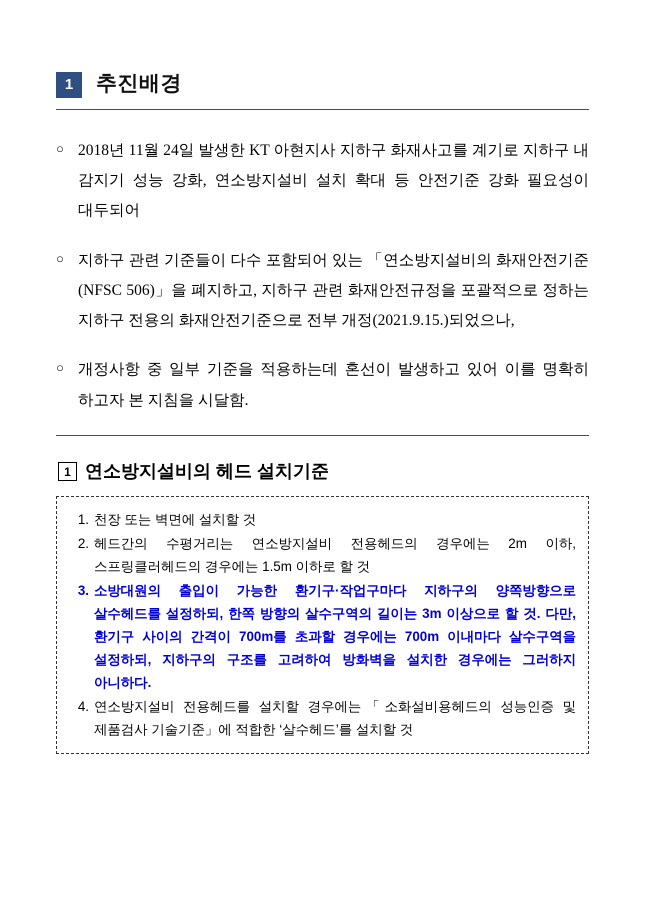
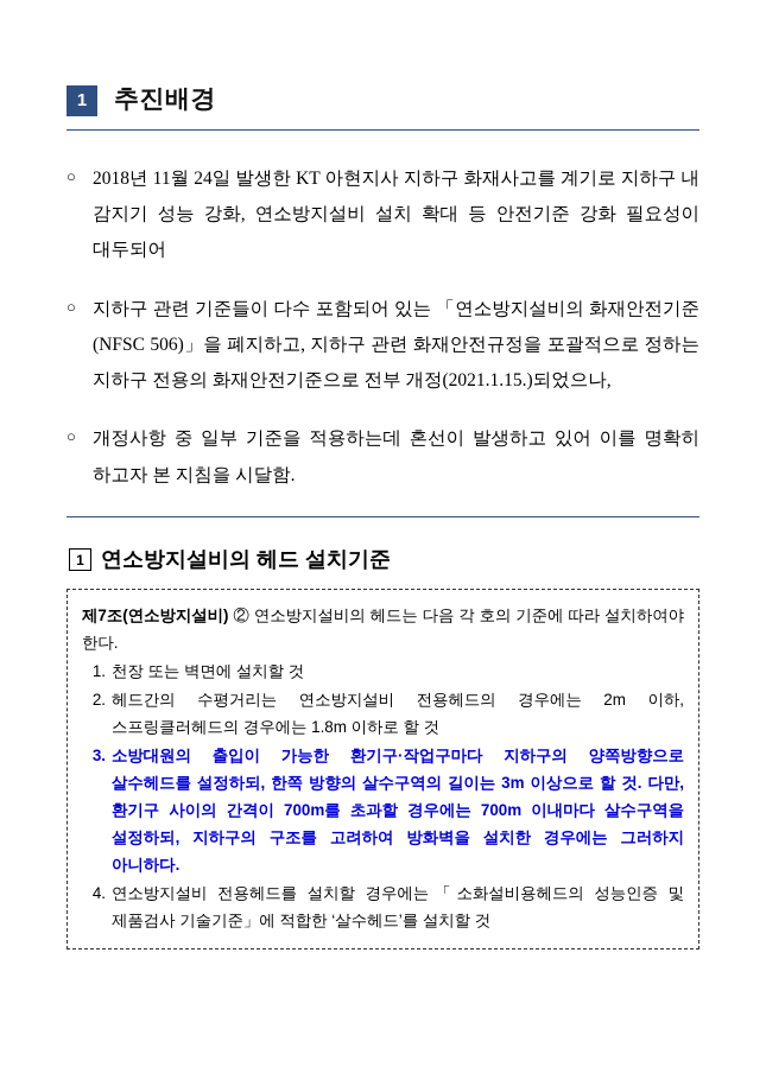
  1
  추진배경
  ○
  2018년 11월 24일 발생한 KT 아현지사 지하구 화재사고를 계기로 지하구 내 감지기 성능 강화, 연소방지설비 설치 확대 등 안전기준 강화 필요성이 대두되어
  ○
- 지하구 관련 기준들이 다수 포함되어 있는 「연소방지설비의 화재안전기준(NFSC 506)」을 폐지하고, 지하구 관련 화재안전규정을 포괄적으로 정하는 지하구 전용의 화재안전기준으로 전부 개정(2021.9.15.)되었으나,
+ 지하구 관련 기준들이 다수 포함되어 있는 「연소방지설비의 화재안전기준(NFSC 506)」을 폐지하고, 지하구 관련 화재안전규정을 포괄적으로 정하는 지하구 전용의 화재안전기준으로 전부 개정(2021.1.15.)되었으나,
  ○
  개정사항 중 일부 기준을 적용하는데 혼선이 발생하고 있어 이를 명확히 하고자 본 지침을 시달함.
  1
  연소방지설비의 헤드 설치기준
+ 제7조(연소방지설비) ② 연소방지설비의 헤드는 다음 각 호의 기준에 따라 설치하여야 한다.
  1.
  천장 또는 벽면에 설치할 것
  2.
- 헤드간의 수평거리는 연소방지설비 전용헤드의 경우에는 2m 이하, 스프링클러헤드의 경우에는 1.5m 이하로 할 것
+ 헤드간의 수평거리는 연소방지설비 전용헤드의 경우에는 2m 이하, 스프링클러헤드의 경우에는 1.8m 이하로 할 것
  3.
  소방대원의 출입이 가능한 환기구·작업구마다 지하구의 양쪽방향으로 살수헤드를 설정하되, 한쪽 방향의 살수구역의 길이는 3m 이상으로 할 것. 다만, 환기구 사이의 간격이 700m를 초과할 경우에는 700m 이내마다 살수구역을 설정하되, 지하구의 구조를 고려하여 방화벽을 설치한 경우에는 그러하지 아니하다.
  4.
  연소방지설비 전용헤드를 설치할 경우에는「소화설비용헤드의 성능인증 및 제품검사 기술기준」에 적합한 ‘살수헤드’를 설치할 것
